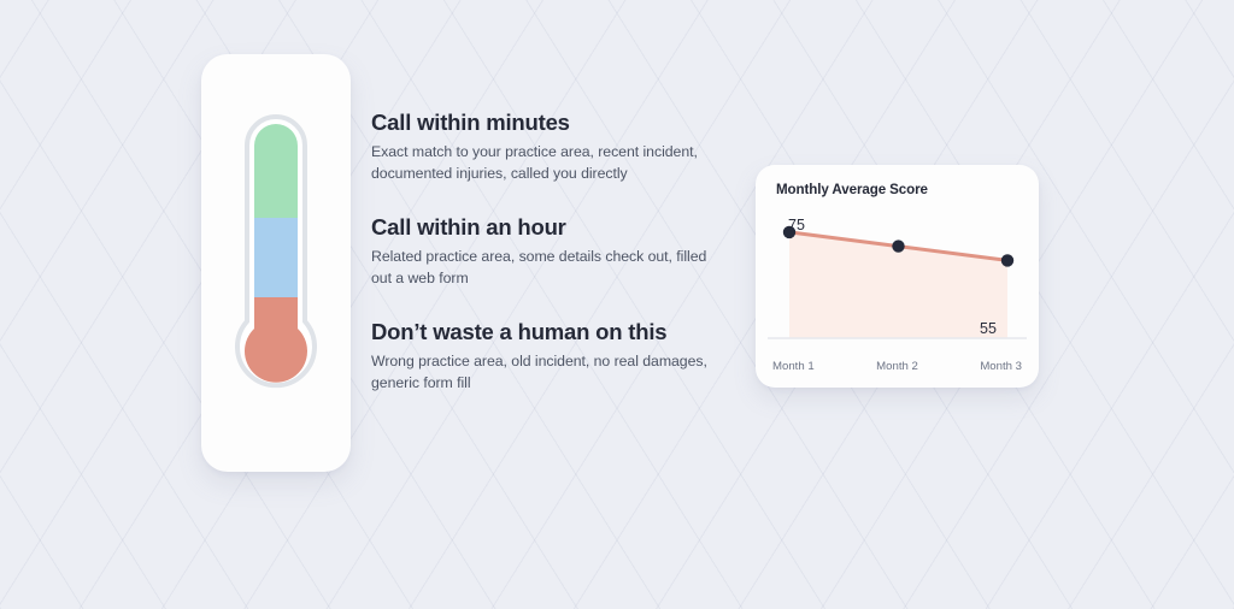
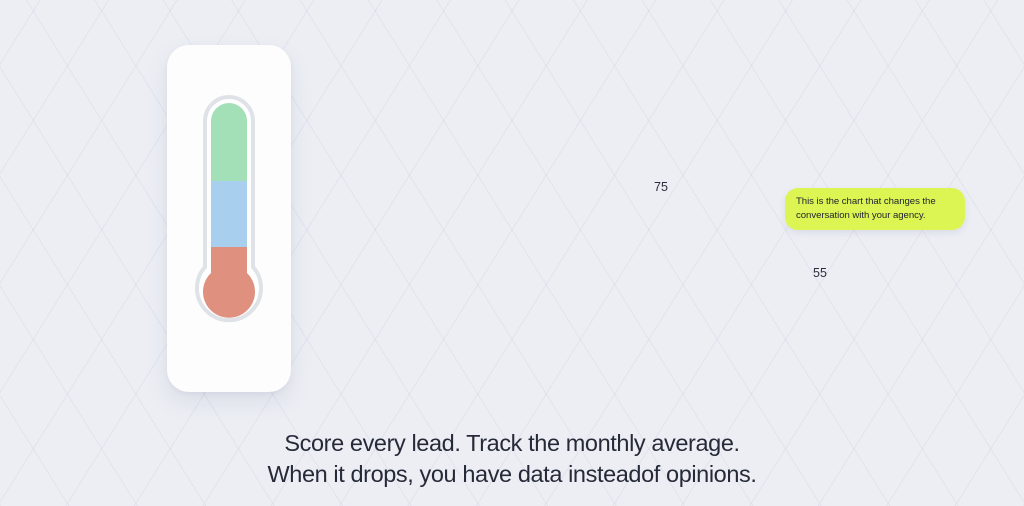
- Call within minutes
- Exact match to your practice area, recent incident, documented injuries, called you directly
- Call within an hour
- Related practice area, some details check out, filled out a web form
- Don’t waste a human on this
- Wrong practice area, old incident, no real damages, generic form fill
- Monthly Average Score
- Month 1
- Month 2
- Month 3
  75
  55
+ This is the chart that changes the conversation with your agency.
+ Score every lead. Track the monthly average.
+ When it drops, you have data insteadof opinions.
